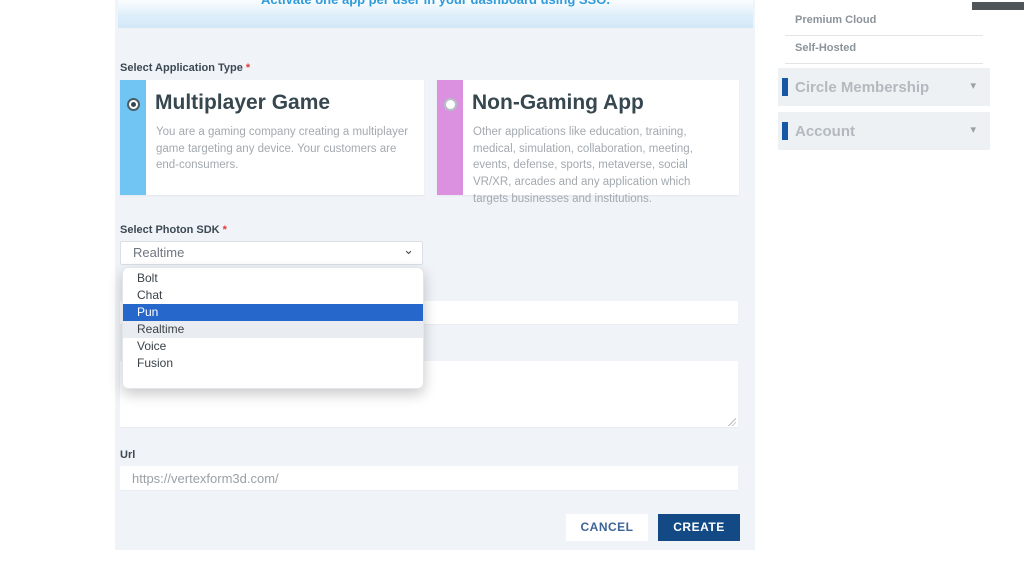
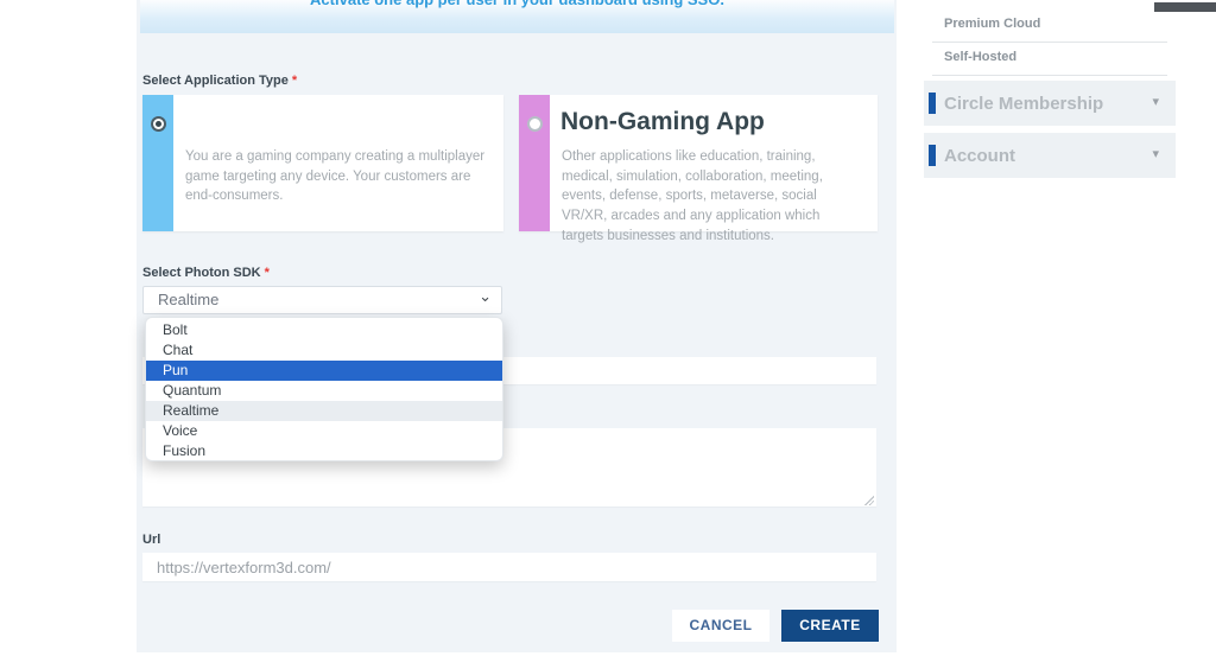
  Select Application Type *
- Multiplayer Game
  You are a gaming company creating a multiplayer game targeting any device. Your customers are end-consumers.
  Non-Gaming App
  Other applications like education, training, medical, simulation, collaboration, meeting, events, defense, sports, metaverse, social VR/XR, arcades and any application which targets businesses and institutions.
  Select Photon SDK *
  Realtime
  ⌄
  Bolt
  Chat
  Pun
+ Quantum
  Realtime
  Voice
  Fusion
  Url
  https://vertexform3d.com/
  CANCEL
  CREATE
  Premium Cloud
  Self-Hosted
  Circle Membership
  ▾
  Account
  ▾
